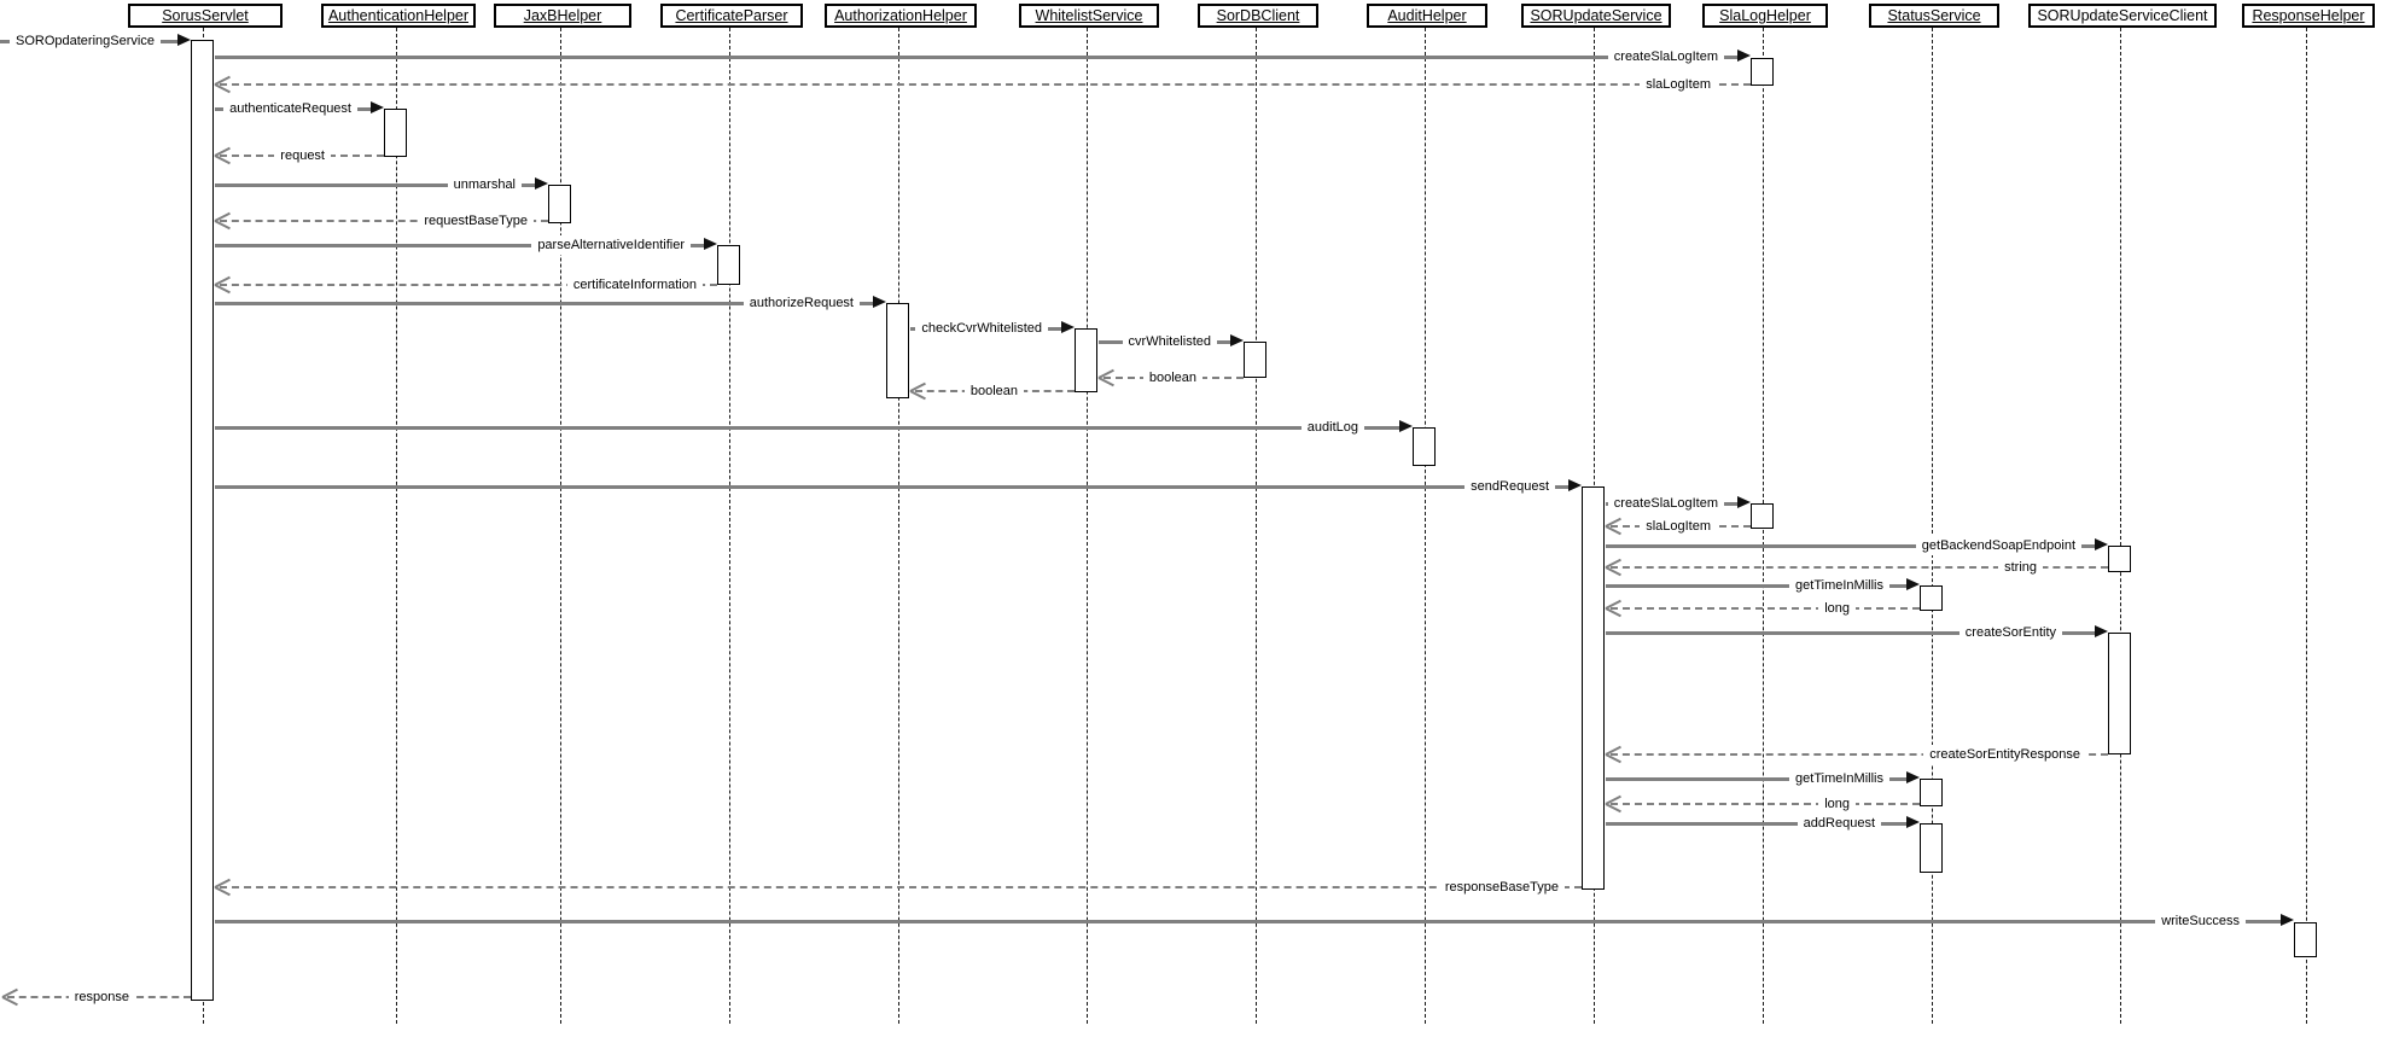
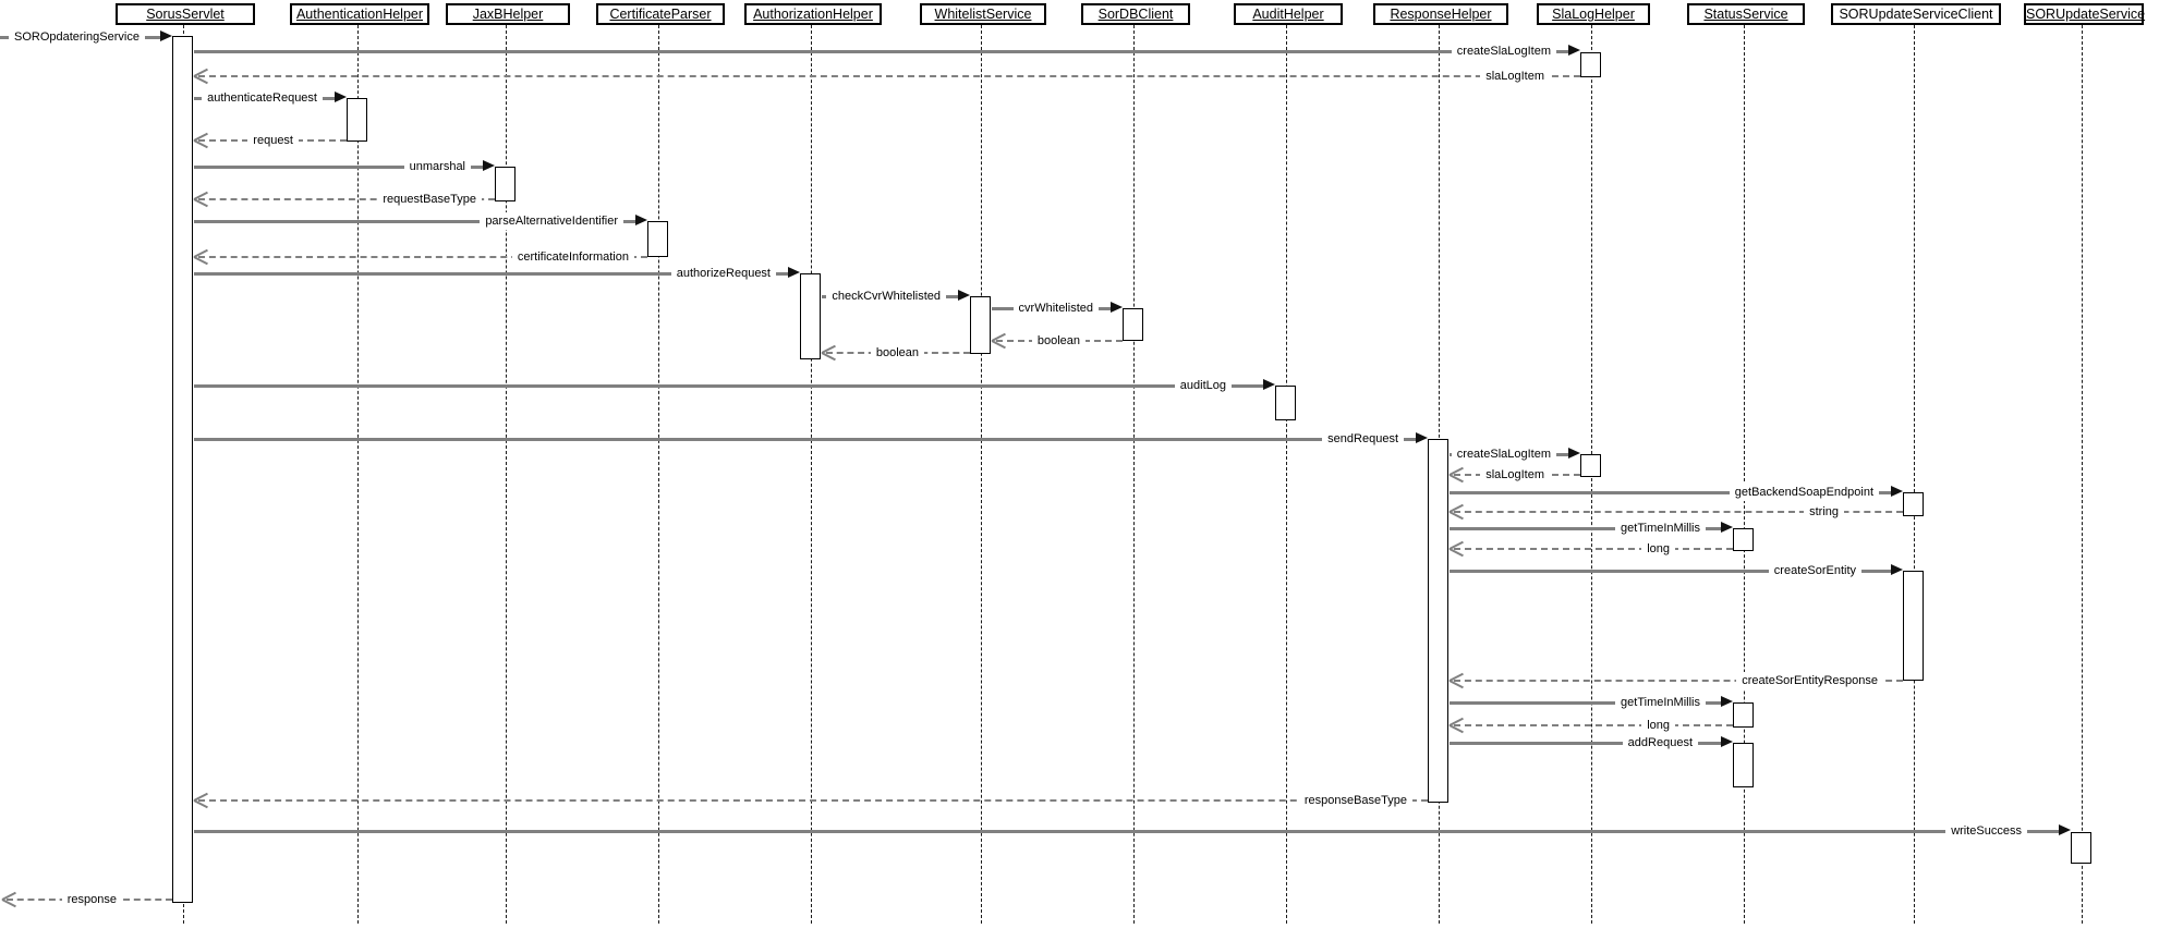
  SorusServlet
  AuthenticationHelper
  JaxBHelper
  CertificateParser
  AuthorizationHelper
  WhitelistService
  SorDBClient
  AuditHelper
- SORUpdateService
+ ResponseHelper
  SlaLogHelper
  StatusService
  SORUpdateServiceClient
- ResponseHelper
+ SORUpdateService
  SOROpdateringService
  createSlaLogItem
  slaLogItem
  authenticateRequest
  request
  unmarshal
  requestBaseType
  parseAlternativeIdentifier
  certificateInformation
  authorizeRequest
  checkCvrWhitelisted
  cvrWhitelisted
  boolean
  boolean
  auditLog
  sendRequest
  createSlaLogItem
  slaLogItem
  getBackendSoapEndpoint
  string
  getTimeInMillis
  long
  createSorEntity
  createSorEntityResponse
  getTimeInMillis
  long
  addRequest
  responseBaseType
  writeSuccess
  response
